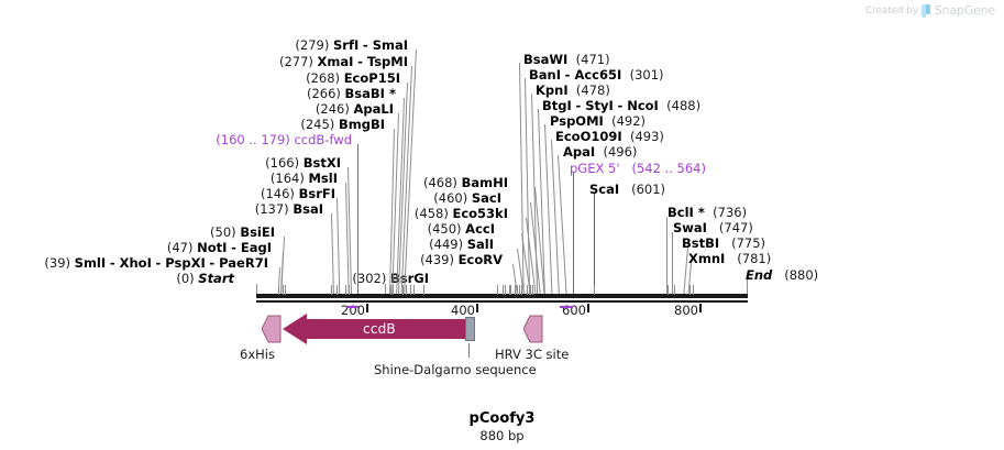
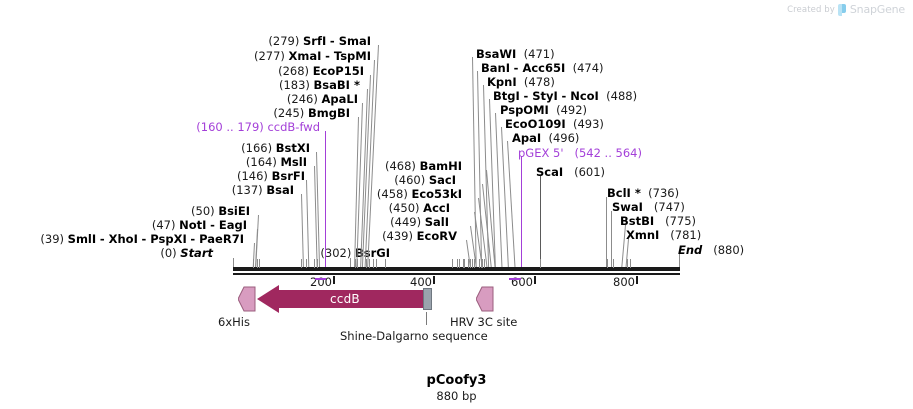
  Created by
  SnapGene
  (279) SrfI - SmaI
  (277) XmaI - TspMI
  (268) EcoP15I
- (266) BsaBI *
+ (183) BsaBI *
  (246) ApaLI
  (245) BmgBI
  (160 .. 179) ccdB-fwd
  (166) BstXI
  (164) MslI
  (146) BsrFI
  (137) BsaI
  (50) BsiEI
  (47) NotI - EagI
  (39) SmlI - XhoI - PspXI - PaeR7I
  (0) Start
  (302) BrGI
  (468) BamHI
  (460) SacI
  (458) Eco53kI
  (450) AccI
  (449) SalI
  (439) EcoRV
  BsaWI (471)
- BanI - Acc65I (301)
+ BanI - Acc65I (474)
  KpnI (478)
  BtgI - StyI - NcoI (488)
  PspOMI (492)
  EcoO109I (493)
  ApaI (496)
  pGEX 5' (542 .. 564)
  ScaI (601)
  BclI * (736)
  SwaI (747)
  BstBI (775)
  XmnI (781)
  End (880)
  200
  400
  600
  800
  ccdB
  6xHis
  HRV 3C site
  Shine-Dalgarno sequence
  pCoofy3
  880 bp
